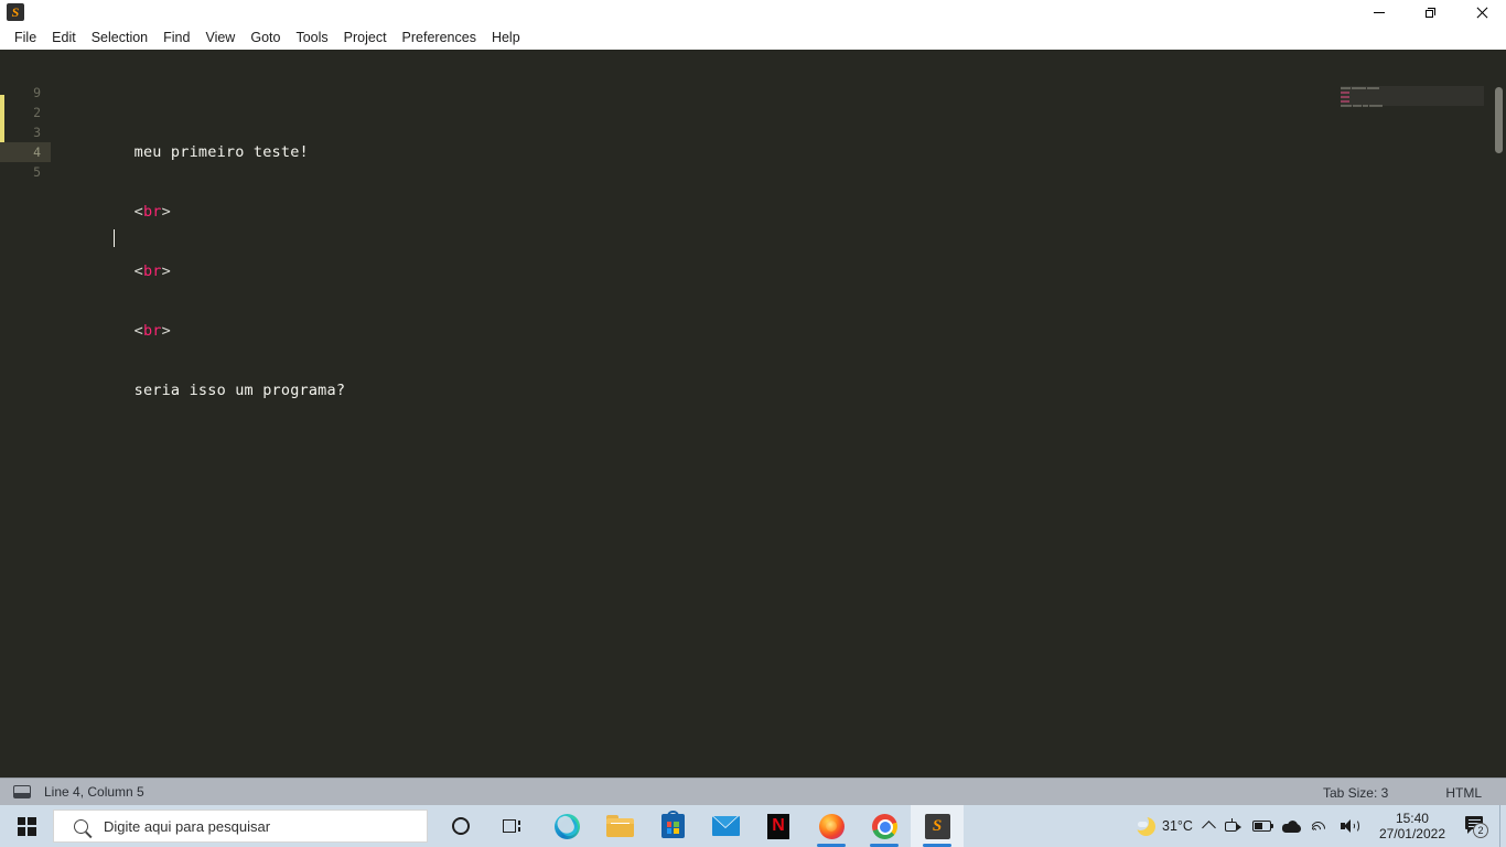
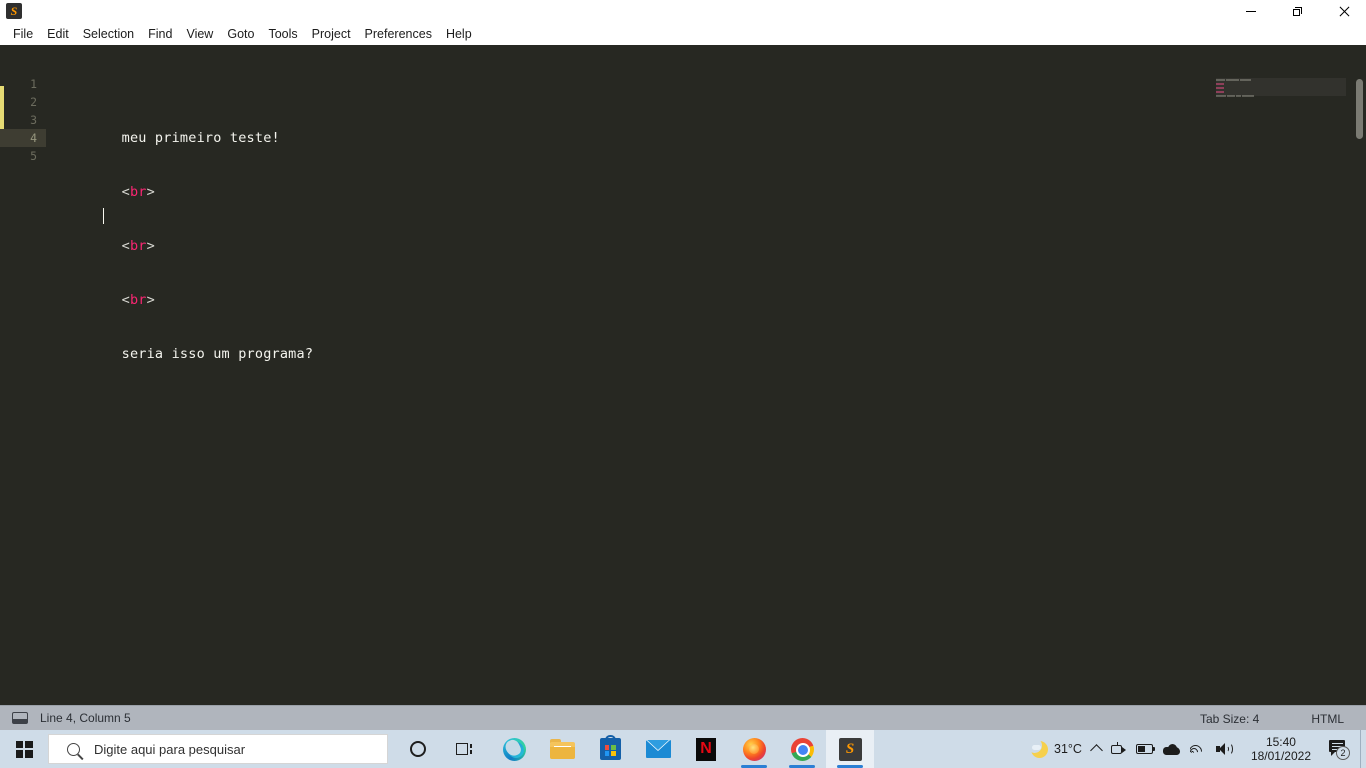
  S
  File
  Edit
  Selection
  Find
  View
  Goto
  Tools
  Project
  Preferences
  Help
- 9
+ 1
  2
  3
  4
  5
  meu primeiro teste!
  <br>
  <br>
  <br>
  seria isso um programa?
  Line 4, Column 5
- Tab Size: 3
+ Tab Size: 4
  HTML
  Digite aqui para pesquisar
  N
  S
  31°C
  15:40
- 27/01/2022
+ 18/01/2022
  2
